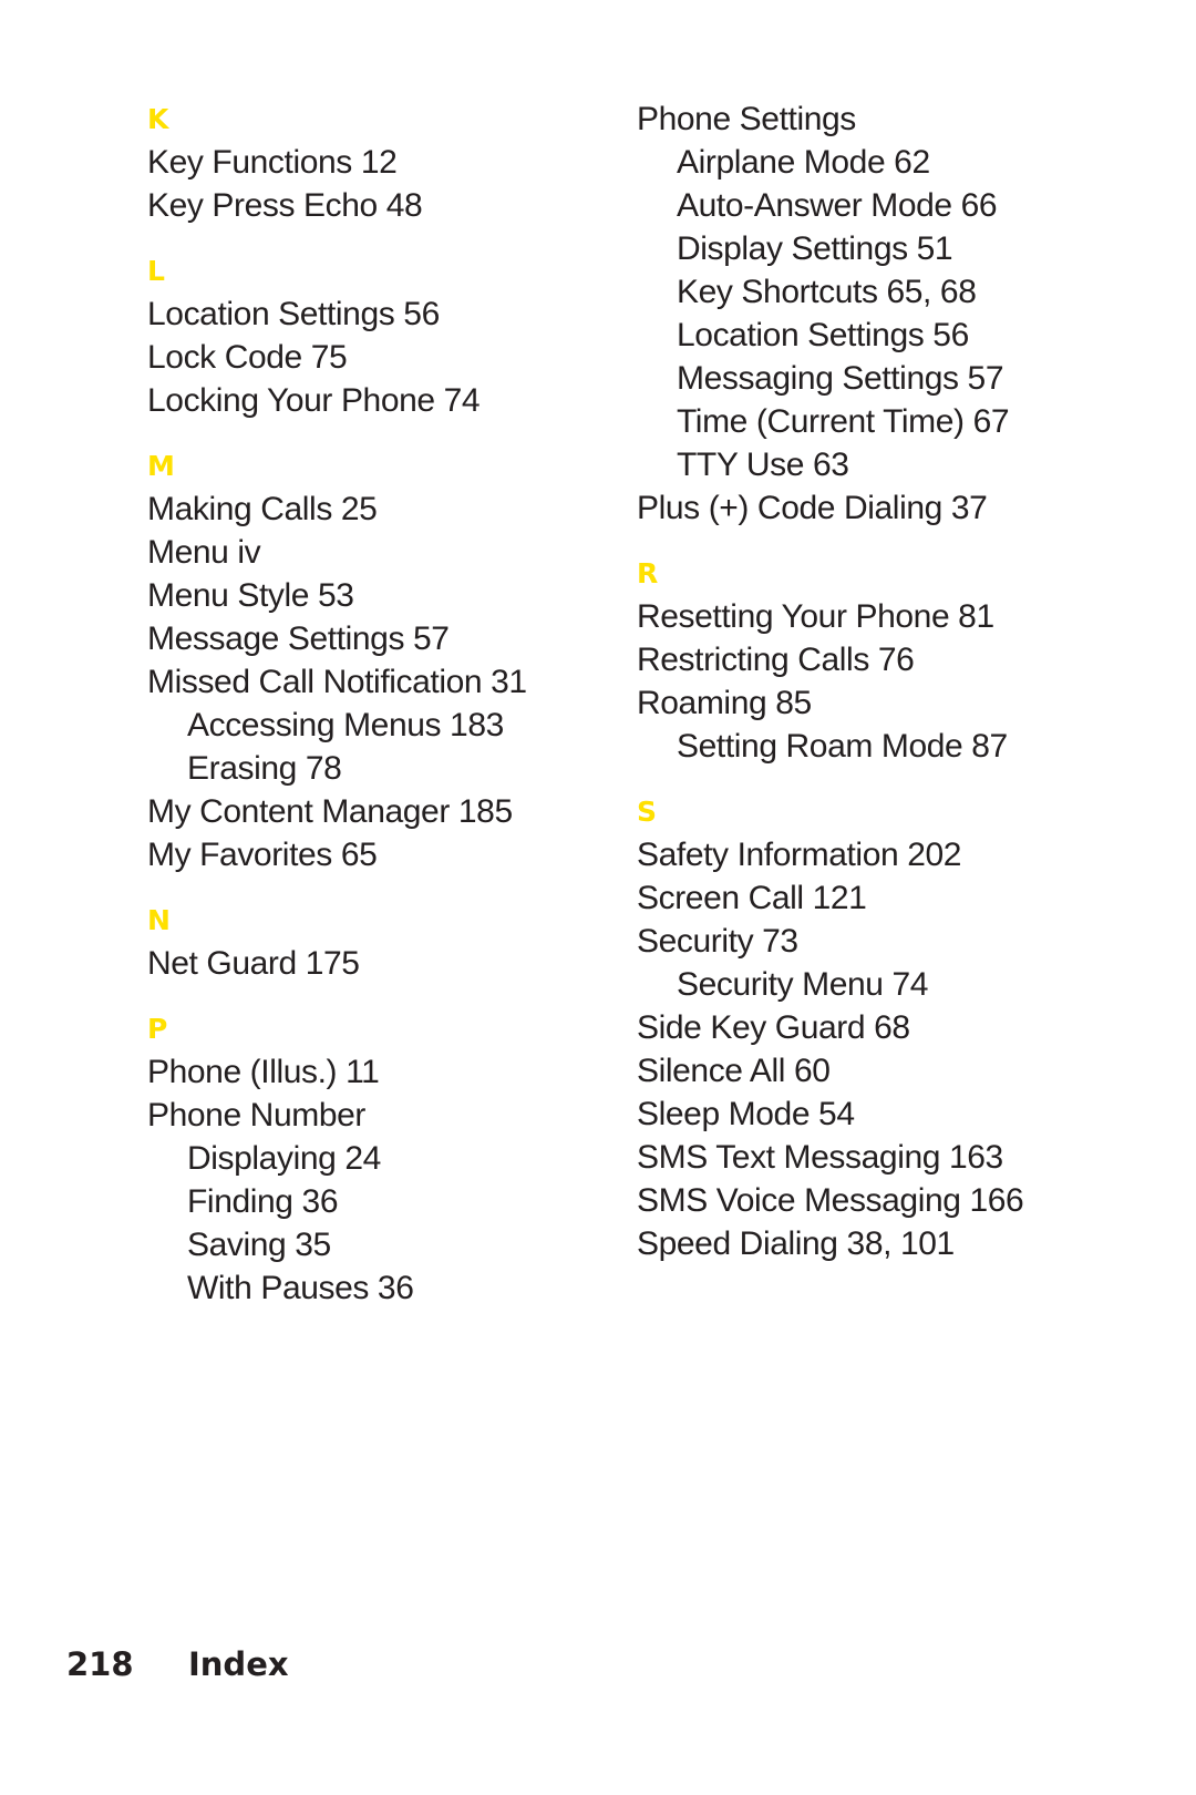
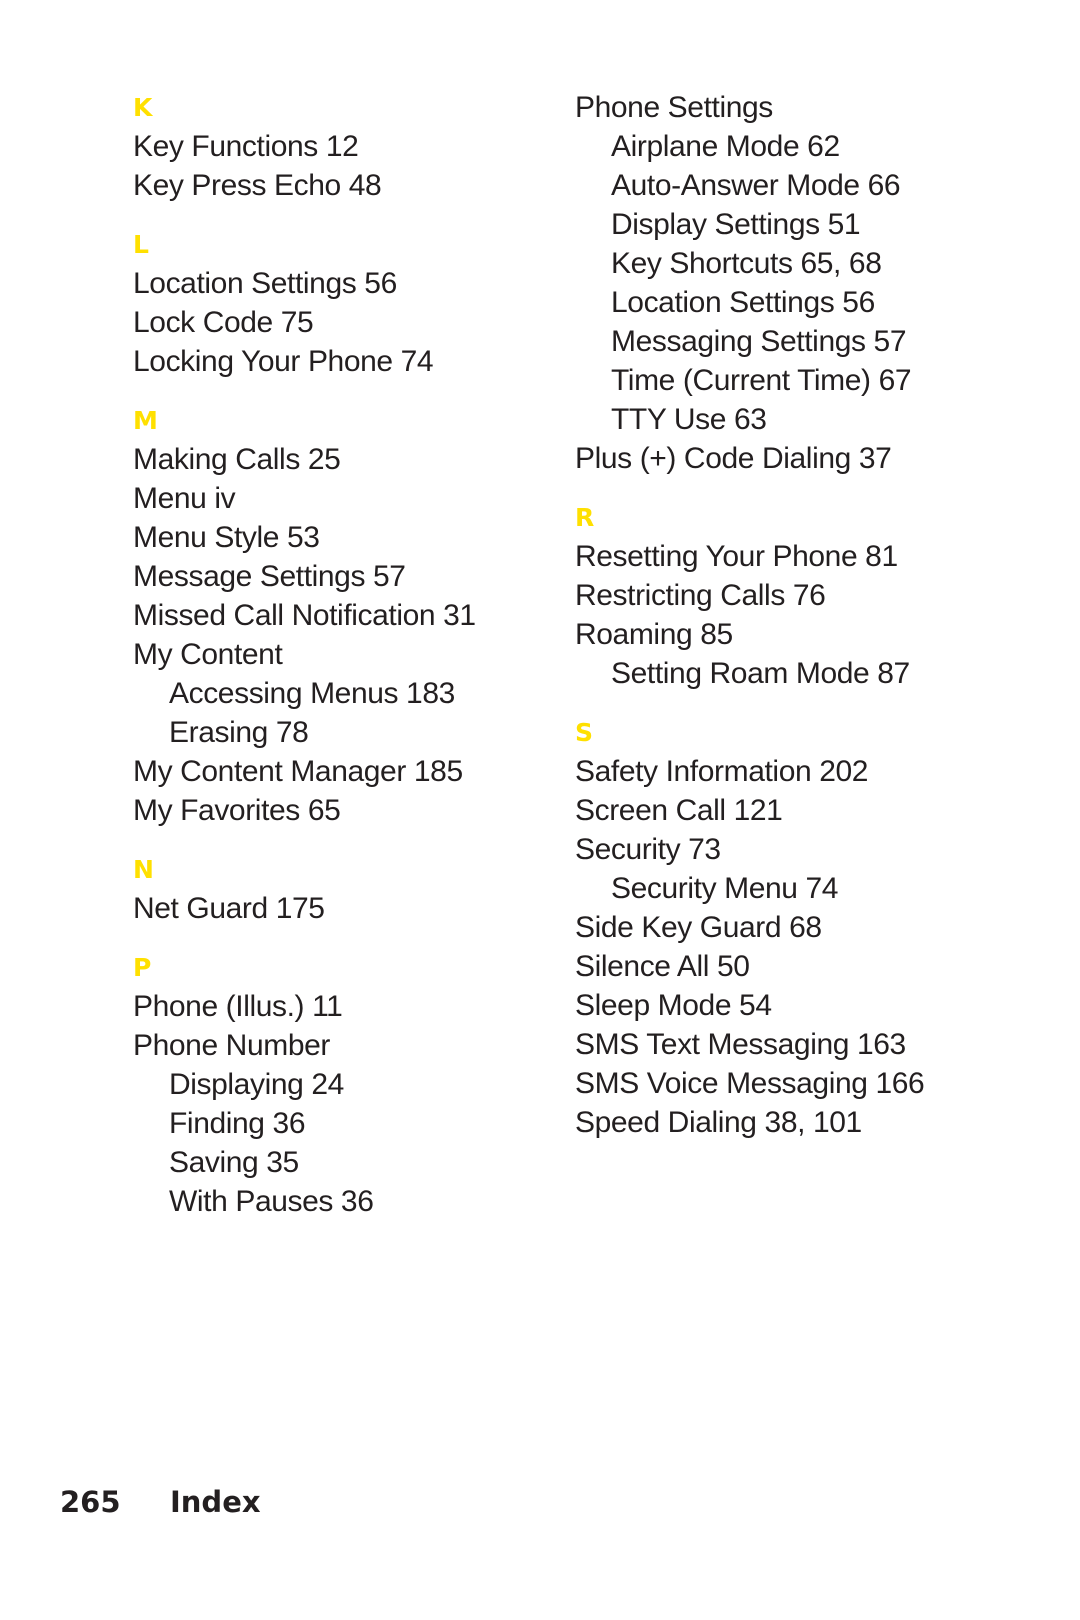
  K
  Key Functions 12
  Key Press Echo 48
  L
  Location Settings 56
  Lock Code 75
  Locking Your Phone 74
  M
  Making Calls 25
  Menu iv
  Menu Style 53
  Message Settings 57
  Missed Call Notification 31
+ My Content
  Accessing Menus 183
  Erasing 78
  My Content Manager 185
  My Favorites 65
  N
  Net Guard 175
  P
  Phone (Illus.) 11
  Phone Number
  Displaying 24
  Finding 36
  Saving 35
  With Pauses 36
  Phone Settings
  Airplane Mode 62
  Auto-Answer Mode 66
  Display Settings 51
  Key Shortcuts 65, 68
  Location Settings 56
  Messaging Settings 57
  Time (Current Time) 67
  TTY Use 63
  Plus (+) Code Dialing 37
  R
  Resetting Your Phone 81
  Restricting Calls 76
  Roaming 85
  Setting Roam Mode 87
  S
  Safety Information 202
  Screen Call 121
  Security 73
  Security Menu 74
  Side Key Guard 68
- Silence All 60
+ Silence All 50
  Sleep Mode 54
  SMS Text Messaging 163
  SMS Voice Messaging 166
  Speed Dialing 38, 101
- 218
+ 265
  Index
